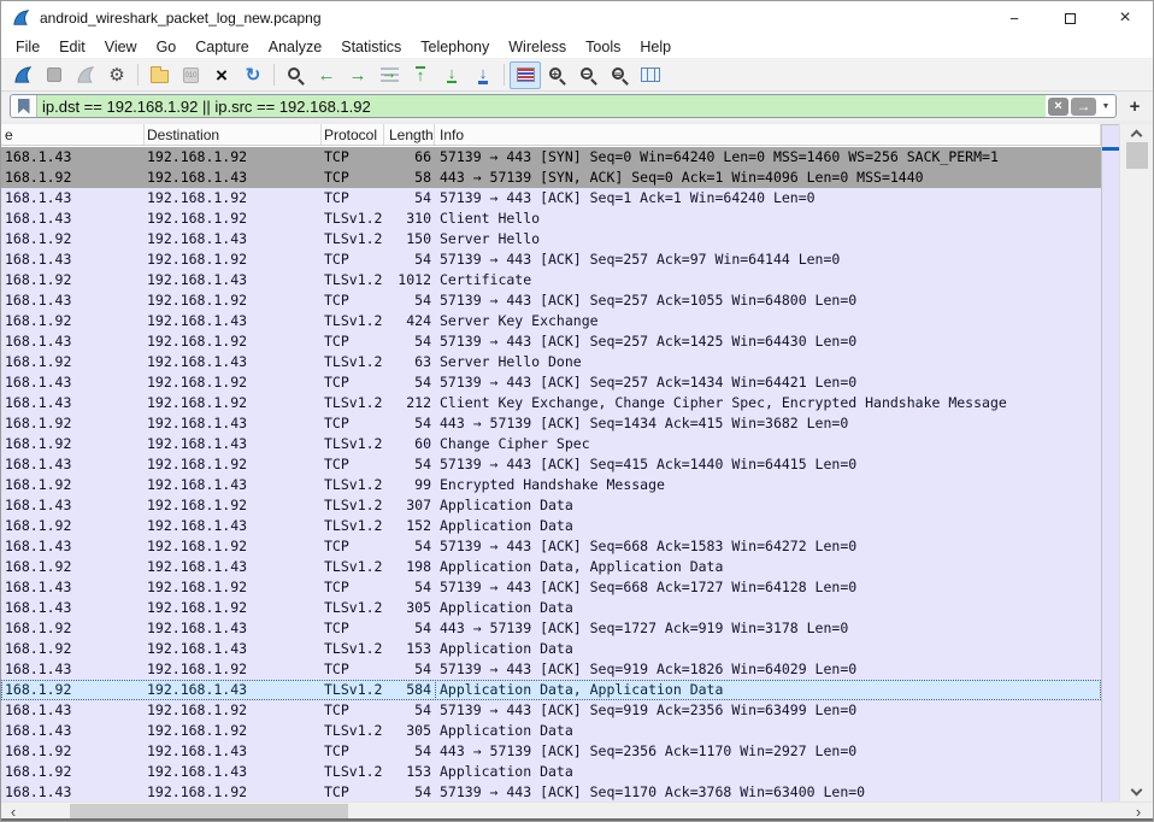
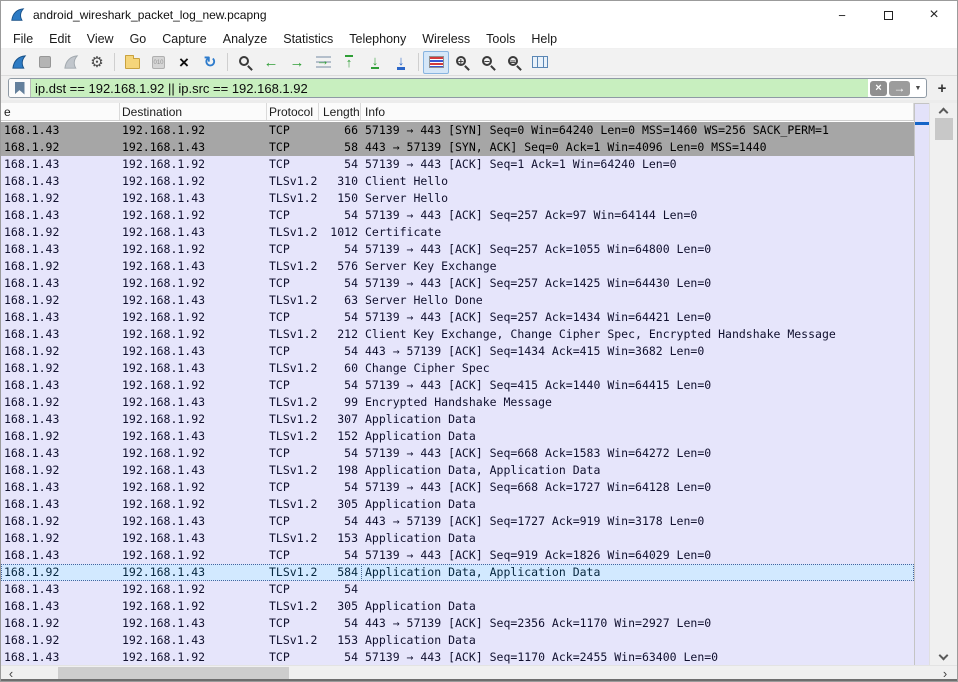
  android_wireshark_packet_log_new.pcapng
  −
  ×
  File
  Edit
  View
  Go
  Capture
  Analyze
  Statistics
  Telephony
  Wireless
  Tools
  Help
  ⚙
  ×
  ↻
  ←
  →
  ↑
  ↓
  ↓
  +
  −
  =
  ip.dst == 192.168.1.92 || ip.src == 192.168.1.92
  ×
  →
  +
  e
  Destination
  Protocol
  Length
  Info
  168.1.43
  192.168.1.92
  TCP
  66
  57139 → 443 [SYN] Seq=0 Win=64240 Len=0 MSS=1460 WS=256 SACK_PERM=1
  168.1.92
  192.168.1.43
  TCP
  58
  443 → 57139 [SYN, ACK] Seq=0 Ack=1 Win=4096 Len=0 MSS=1440
  168.1.43
  192.168.1.92
  TCP
  54
  57139 → 443 [ACK] Seq=1 Ack=1 Win=64240 Len=0
  168.1.43
  192.168.1.92
  TLSv1.2
  310
  Client Hello
  168.1.92
  192.168.1.43
  TLSv1.2
  150
  Server Hello
  168.1.43
  192.168.1.92
  TCP
  54
  57139 → 443 [ACK] Seq=257 Ack=97 Win=64144 Len=0
  168.1.92
  192.168.1.43
  TLSv1.2
  1012
  Certificate
  168.1.43
  192.168.1.92
  TCP
  54
  57139 → 443 [ACK] Seq=257 Ack=1055 Win=64800 Len=0
  168.1.92
  192.168.1.43
  TLSv1.2
- 424
+ 576
  Server Key Exchange
  168.1.43
  192.168.1.92
  TCP
  54
  57139 → 443 [ACK] Seq=257 Ack=1425 Win=64430 Len=0
  168.1.92
  192.168.1.43
  TLSv1.2
  63
  Server Hello Done
  168.1.43
  192.168.1.92
  TCP
  54
  57139 → 443 [ACK] Seq=257 Ack=1434 Win=64421 Len=0
  168.1.43
  192.168.1.92
  TLSv1.2
  212
  Client Key Exchange, Change Cipher Spec, Encrypted Handshake Message
  168.1.92
  192.168.1.43
  TCP
  54
  443 → 57139 [ACK] Seq=1434 Ack=415 Win=3682 Len=0
  168.1.92
  192.168.1.43
  TLSv1.2
  60
  Change Cipher Spec
  168.1.43
  192.168.1.92
  TCP
  54
  57139 → 443 [ACK] Seq=415 Ack=1440 Win=64415 Len=0
  168.1.92
  192.168.1.43
  TLSv1.2
  99
  Encrypted Handshake Message
  168.1.43
  192.168.1.92
  TLSv1.2
  307
  Application Data
  168.1.92
  192.168.1.43
  TLSv1.2
  152
  Application Data
  168.1.43
  192.168.1.92
  TCP
  54
  57139 → 443 [ACK] Seq=668 Ack=1583 Win=64272 Len=0
  168.1.92
  192.168.1.43
  TLSv1.2
  198
  Application Data, Application Data
  168.1.43
  192.168.1.92
  TCP
  54
  57139 → 443 [ACK] Seq=668 Ack=1727 Win=64128 Len=0
  168.1.43
  192.168.1.92
  TLSv1.2
  305
  Application Data
  168.1.92
  192.168.1.43
  TCP
  54
  443 → 57139 [ACK] Seq=1727 Ack=919 Win=3178 Len=0
  168.1.92
  192.168.1.43
  TLSv1.2
  153
  Application Data
  168.1.43
  192.168.1.92
  TCP
  54
  57139 → 443 [ACK] Seq=919 Ack=1826 Win=64029 Len=0
  168.1.92
  192.168.1.43
  TLSv1.2
  584
  Application Data, Application Data
  168.1.43
  192.168.1.92
  TCP
  54
- 57139 → 443 [ACK] Seq=919 Ack=2356 Win=63499 Len=0
  168.1.43
  192.168.1.92
  TLSv1.2
  305
  Application Data
  168.1.92
  192.168.1.43
  TCP
  54
  443 → 57139 [ACK] Seq=2356 Ack=1170 Win=2927 Len=0
  168.1.92
  192.168.1.43
  TLSv1.2
  153
  Application Data
  168.1.43
  192.168.1.92
  TCP
  54
- 57139 → 443 [ACK] Seq=1170 Ack=3768 Win=63400 Len=0
+ 57139 → 443 [ACK] Seq=1170 Ack=2455 Win=63400 Len=0
  ‹
  ›
